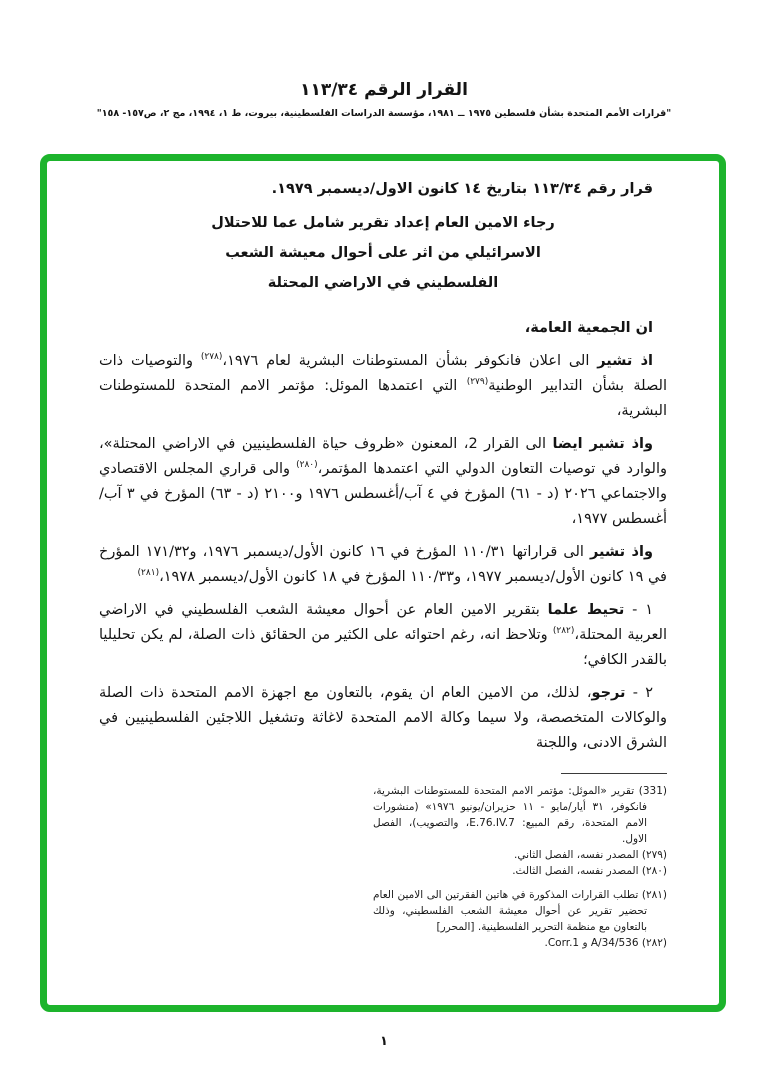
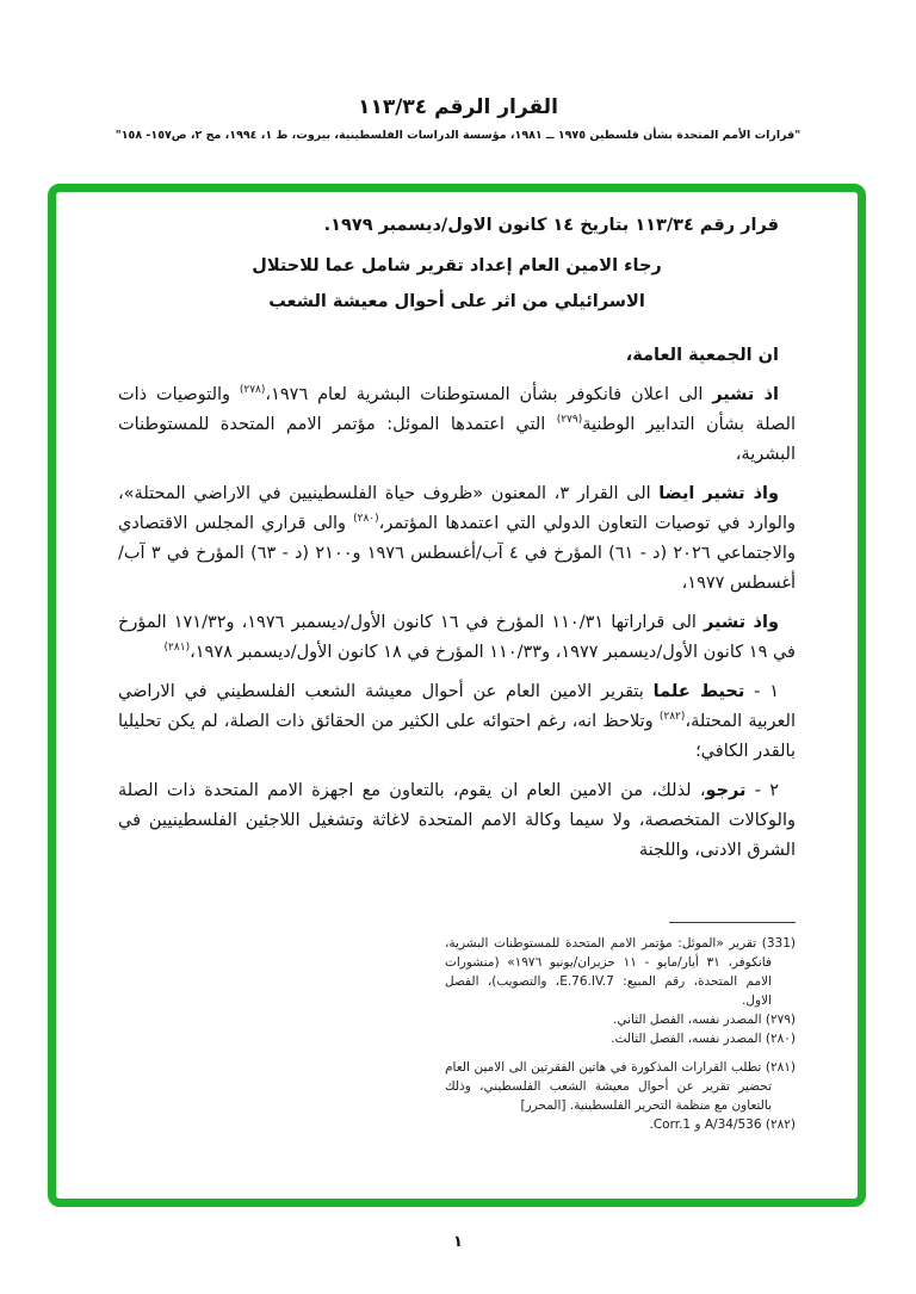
  القرار الرقم ١١٣/٣٤
  "قرارات الأمم المتحدة بشأن فلسطين ١٩٧٥ ــ ١٩٨١، مؤسسة الدراسات الفلسطينية، بيروت، ط ١، ١٩٩٤، مج ٢، ص١٥٧- ١٥٨"
  قرار رقم ١١٣/٣٤ بتاريخ ١٤ كانون الاول/ديسمبر ١٩٧٩.
  رجاء الامين العام إعداد تقرير شامل عما للاحتلال
  الاسرائيلي من اثر على أحوال معيشة الشعب
- الفلسطيني في الاراضي المحتلة
  ان الجمعية العامة،
  اذ تشير الى اعلان فانكوفر بشأن المستوطنات البشرية لعام ١٩٧٦،(٢٧٨) والتوصيات ذات الصلة بشأن التدابير الوطنية(٢٧٩) التي اعتمدها الموئل: مؤتمر الامم المتحدة للمستوطنات البشرية،
- واذ تشير ايضا الى القرار 2، المعنون «ظروف حياة الفلسطينيين في الاراضي المحتلة»، والوارد في توصيات التعاون الدولي التي اعتمدها المؤتمر،(٢٨٠) والى قراري المجلس الاقتصادي والاجتماعي ٢٠٢٦ (د - ٦١) المؤرخ في ٤ آب/أغسطس ١٩٧٦ و٢١٠٠ (د - ٦٣) المؤرخ في ٣ آب/أغسطس ١٩٧٧،
+ واذ تشير ايضا الى القرار ٣، المعنون «ظروف حياة الفلسطينيين في الاراضي المحتلة»، والوارد في توصيات التعاون الدولي التي اعتمدها المؤتمر،(٢٨٠) والى قراري المجلس الاقتصادي والاجتماعي ٢٠٢٦ (د - ٦١) المؤرخ في ٤ آب/أغسطس ١٩٧٦ و٢١٠٠ (د - ٦٣) المؤرخ في ٣ آب/أغسطس ١٩٧٧،
  واذ تشير الى قراراتها ١١٠/٣١ المؤرخ في ١٦ كانون الأول/ديسمبر ١٩٧٦، و١٧١/٣٢ المؤرخ في ١٩ كانون الأول/ديسمبر ١٩٧٧، و١١٠/٣٣ المؤرخ في ١٨ كانون الأول/ديسمبر ١٩٧٨،(٢٨١)
  ١ - تحيط علما بتقرير الامين العام عن أحوال معيشة الشعب الفلسطيني في الاراضي العربية المحتلة،(٢٨٢) وتلاحظ انه، رغم احتوائه على الكثير من الحقائق ذات الصلة، لم يكن تحليليا بالقدر الكافي؛
  ٢ - ترجو، لذلك، من الامين العام ان يقوم، بالتعاون مع اجهزة الامم المتحدة ذات الصلة والوكالات المتخصصة، ولا سيما وكالة الامم المتحدة لاغاثة وتشغيل اللاجئين الفلسطينيين في الشرق الادنى، واللجنة
  (331) تقرير «الموئل: مؤتمر الامم المتحدة للمستوطنات البشرية، فانكوفر، ٣١ أيار/مايو - ١١ حزيران/يونيو ١٩٧٦» (منشورات الامم المتحدة، رقم المبيع: E.76.IV.7، والتصويب)، الفصل الاول.
  (٢٧٩) المصدر نفسه، الفصل الثاني.
  (٢٨٠) المصدر نفسه، الفصل الثالث.
  (٢٨١) تطلب القرارات المذكورة في هاتين الفقرتين الى الامين العام تحضير تقرير عن أحوال معيشة الشعب الفلسطيني، وذلك بالتعاون مع منظمة التحرير الفلسطينية. [المحرر]
  (٢٨٢) A/34/536 و Corr.1.
  ١
